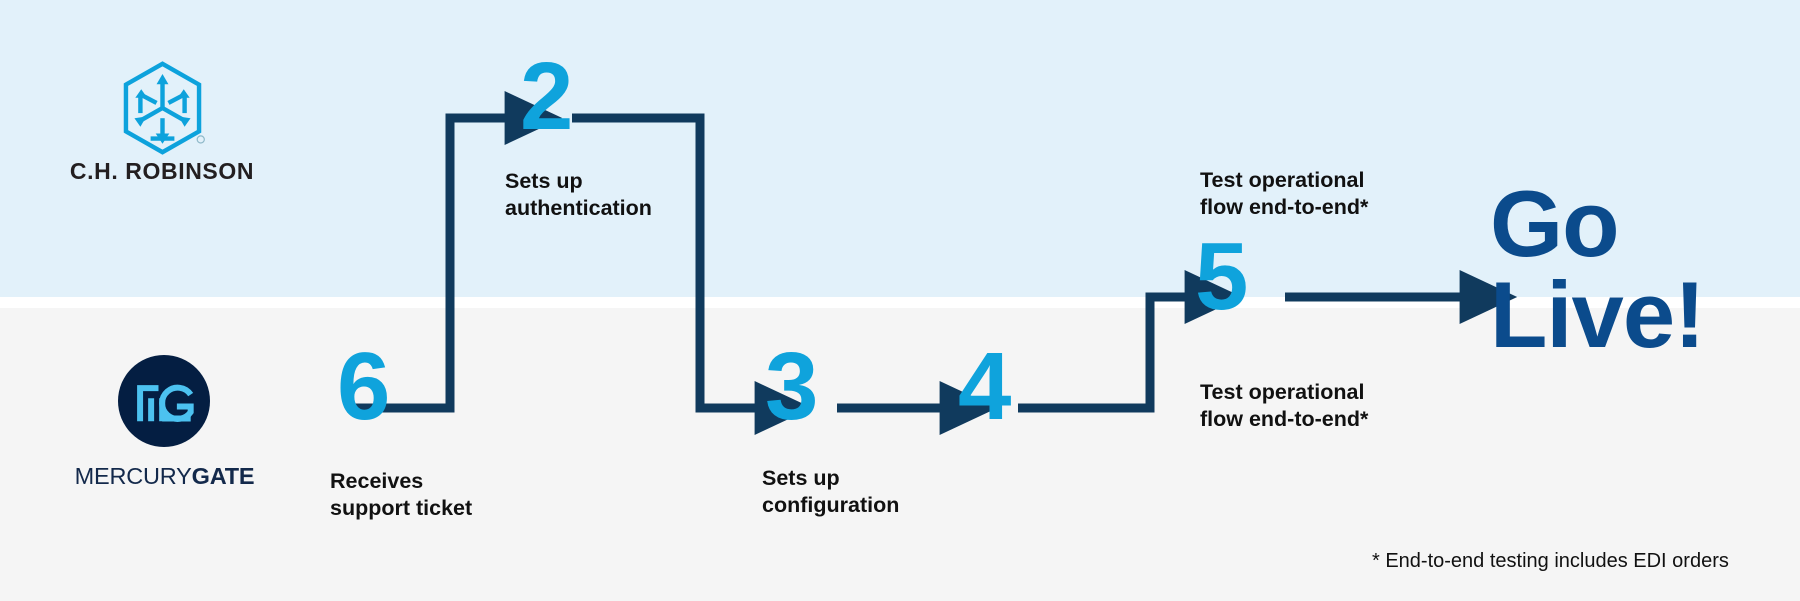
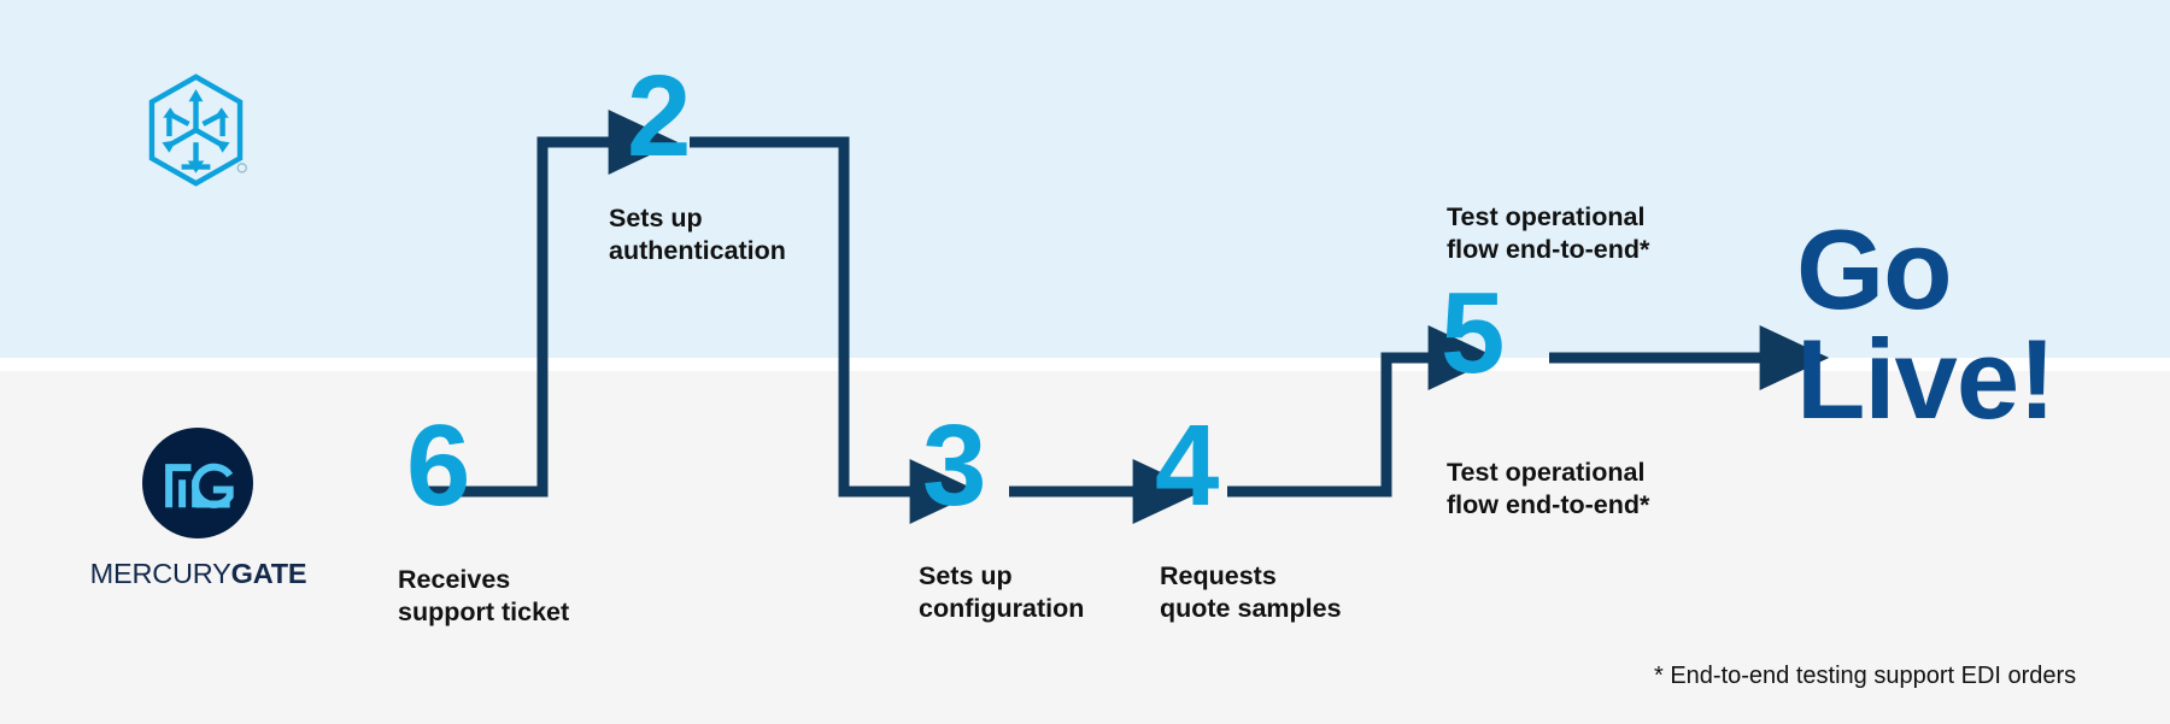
- C.H. ROBINSON
  MERCURYGATE
  6
  Receives
  support ticket
  2
  Sets up
  authentication
  3
  Sets up
  configuration
  4
+ Requests
+ quote samples
  5
  Test operational
  flow end-to-end*
  Test operational
  flow end-to-end*
  Go
  Live!
- * End-to-end testing includes EDI orders
+ * End-to-end testing support EDI orders
